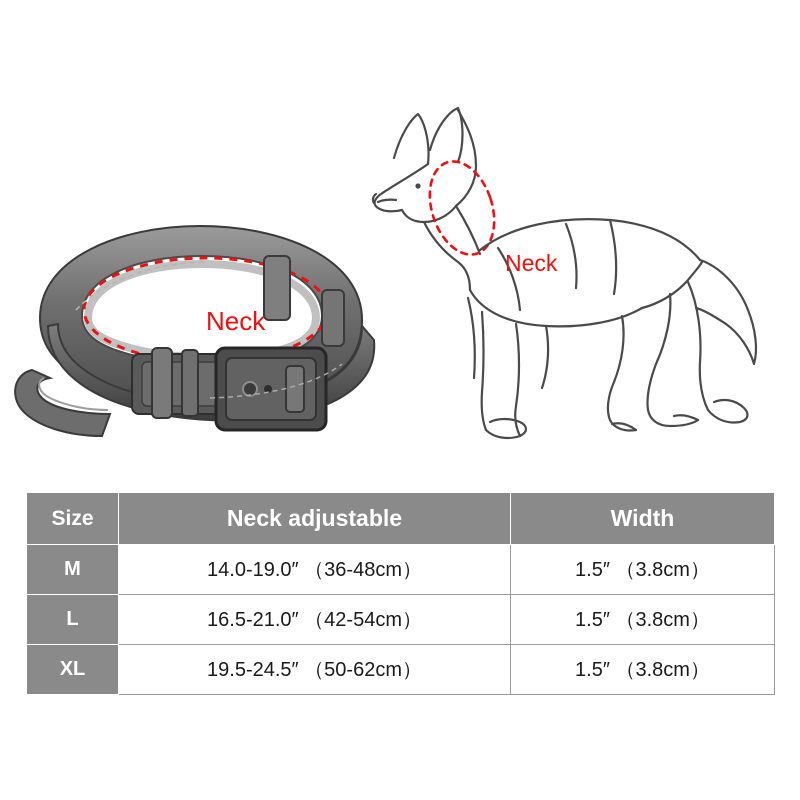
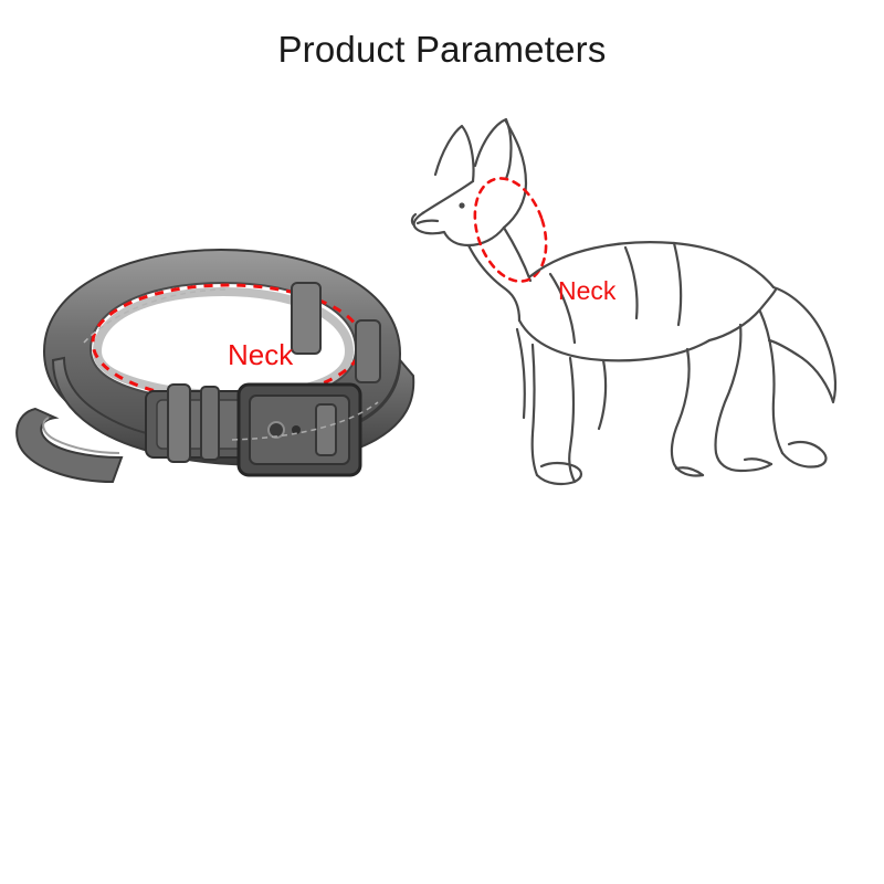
+ Product Parameters
  Neck
  Neck
- Size	Neck adjustable	Width
- M	14.0-19.0″ （36-48cm）	1.5″ （3.8cm）
- L	16.5-21.0″ （42-54cm）	1.5″ （3.8cm）
- XL	19.5-24.5″ （50-62cm）	1.5″ （3.8cm）
